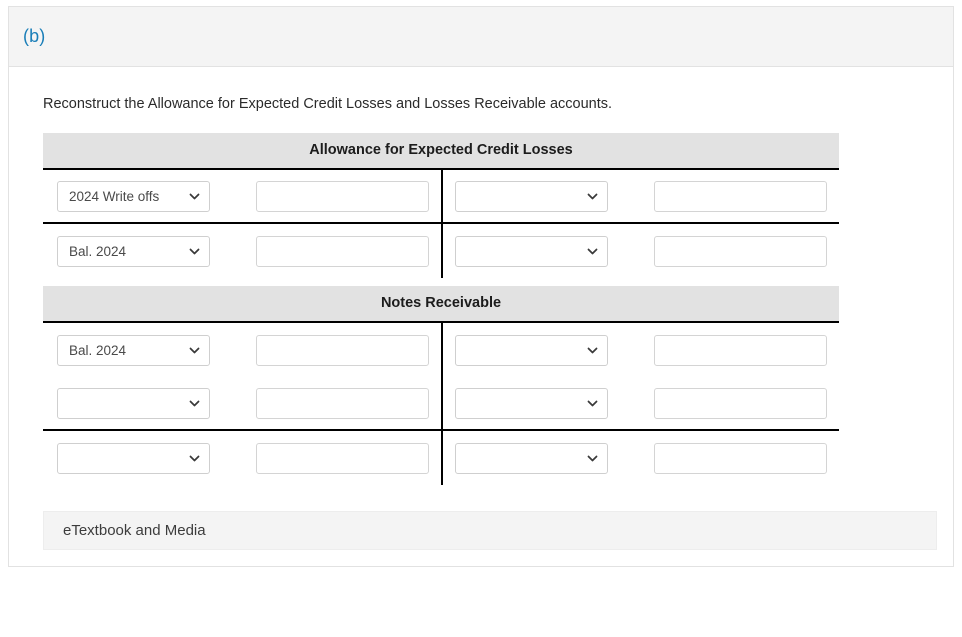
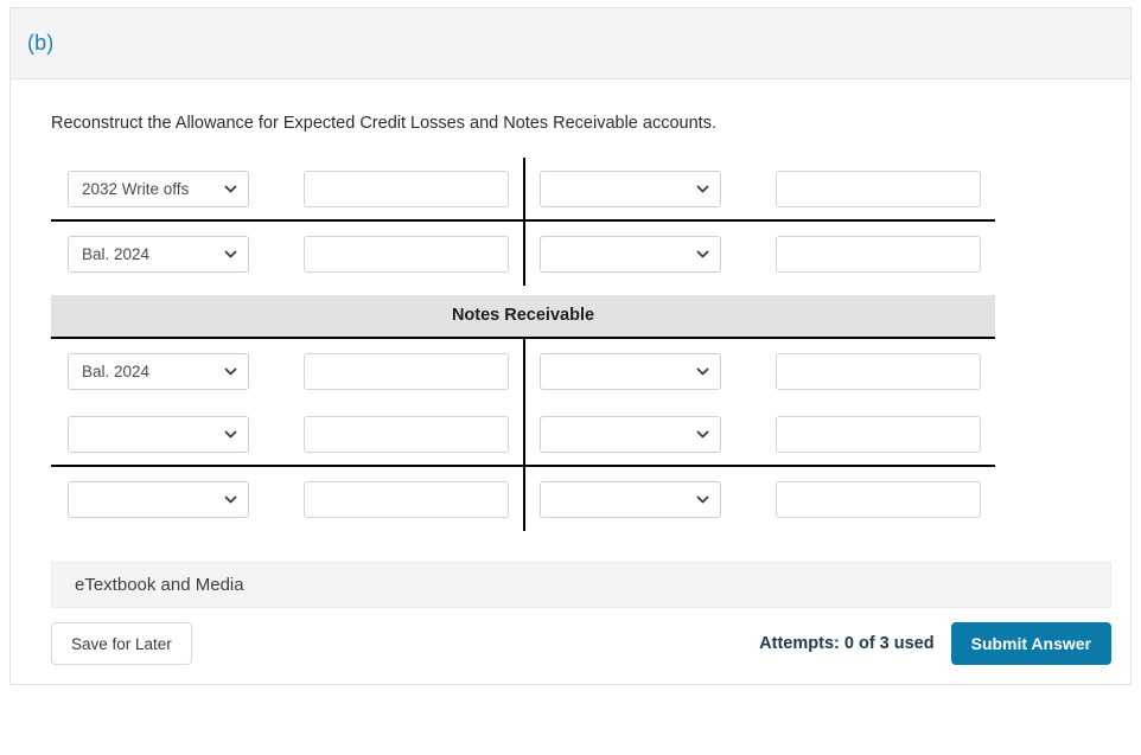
  (b)
- Reconstruct the Allowance for Expected Credit Losses and Losses Receivable accounts.
+ Reconstruct the Allowance for Expected Credit Losses and Notes Receivable accounts.
- Allowance for Expected Credit Losses
- 2024 Write offs
+ 2032 Write offs
  Bal. 2024
  Notes Receivable
  Bal. 2024
  eTextbook and Media
+ Save for Later
+ Attempts: 0 of 3 used
+ Submit Answer
